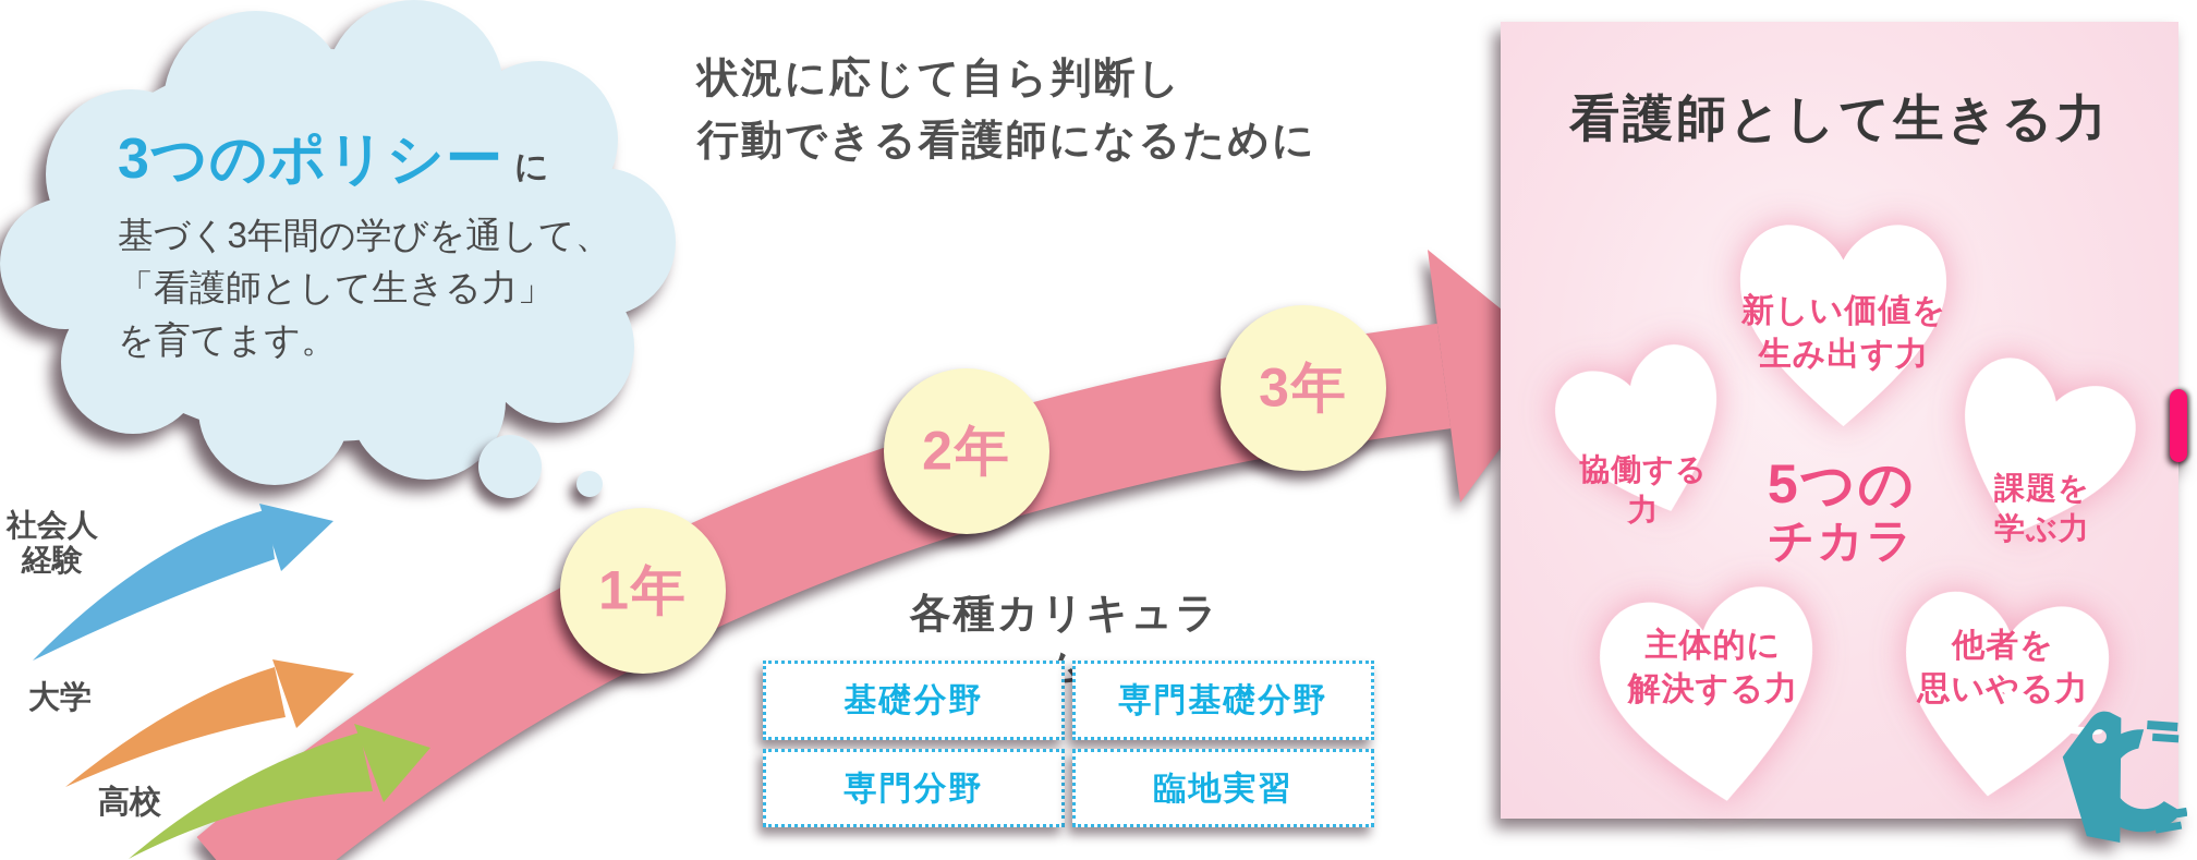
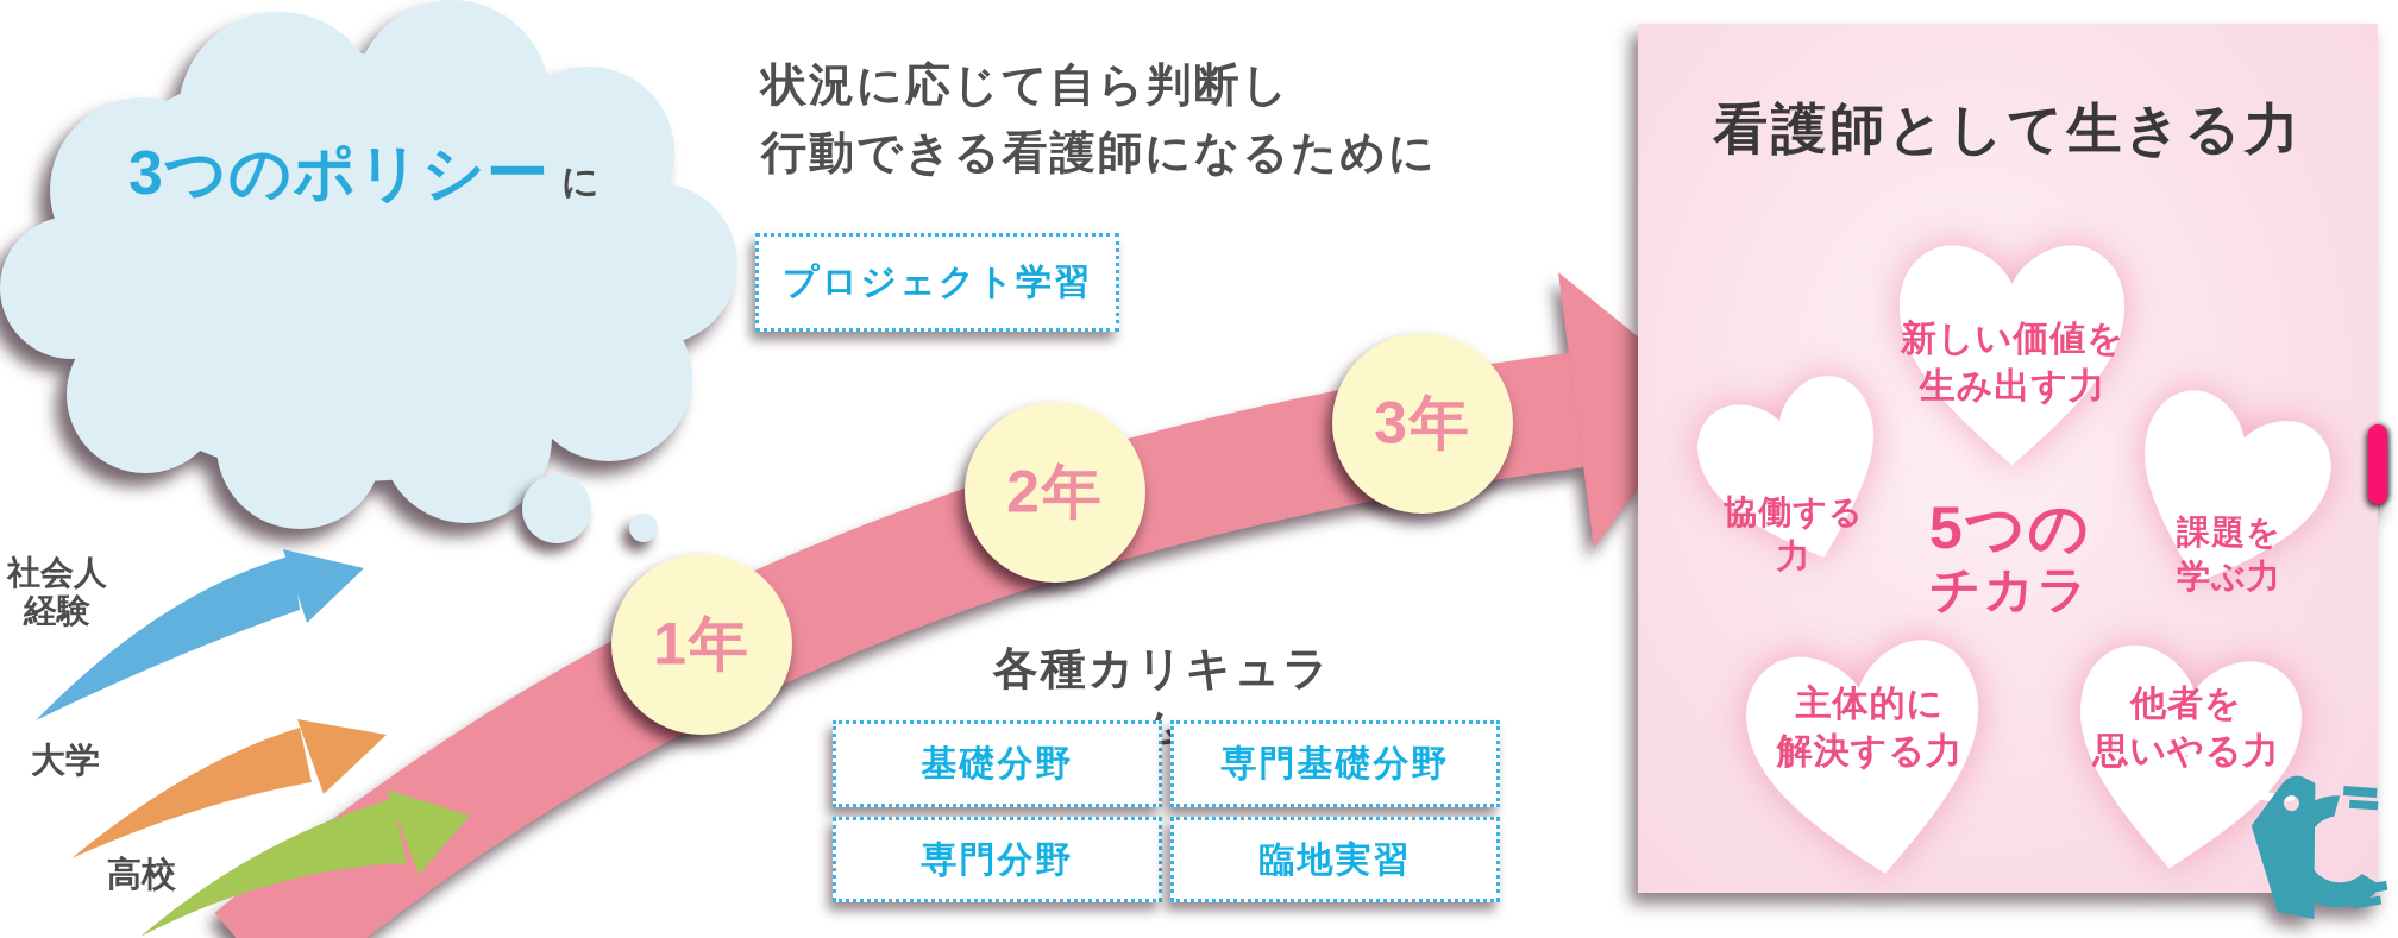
  3つのポリシー に
- 基づく3年間の学びを通して、
- 「看護師として生きる力」
- を育てます。
  状況に応じて自ら判断し
  行動できる看護師になるために
+ プロジェクト学習
  社会人
  経験
  大学
  高校
  1年
  2年
  3年
  各種カリキュラ
  基礎分野
  専門基礎分野
  専門分野
  臨地実習
  看護師として生きる力
  新しい価値を
  生み出す力
  協働する
  力
  課題を
  学ぶ力
  主体的に
  解決する力
  他者を
  思いる力
  5つの
  チカラ
